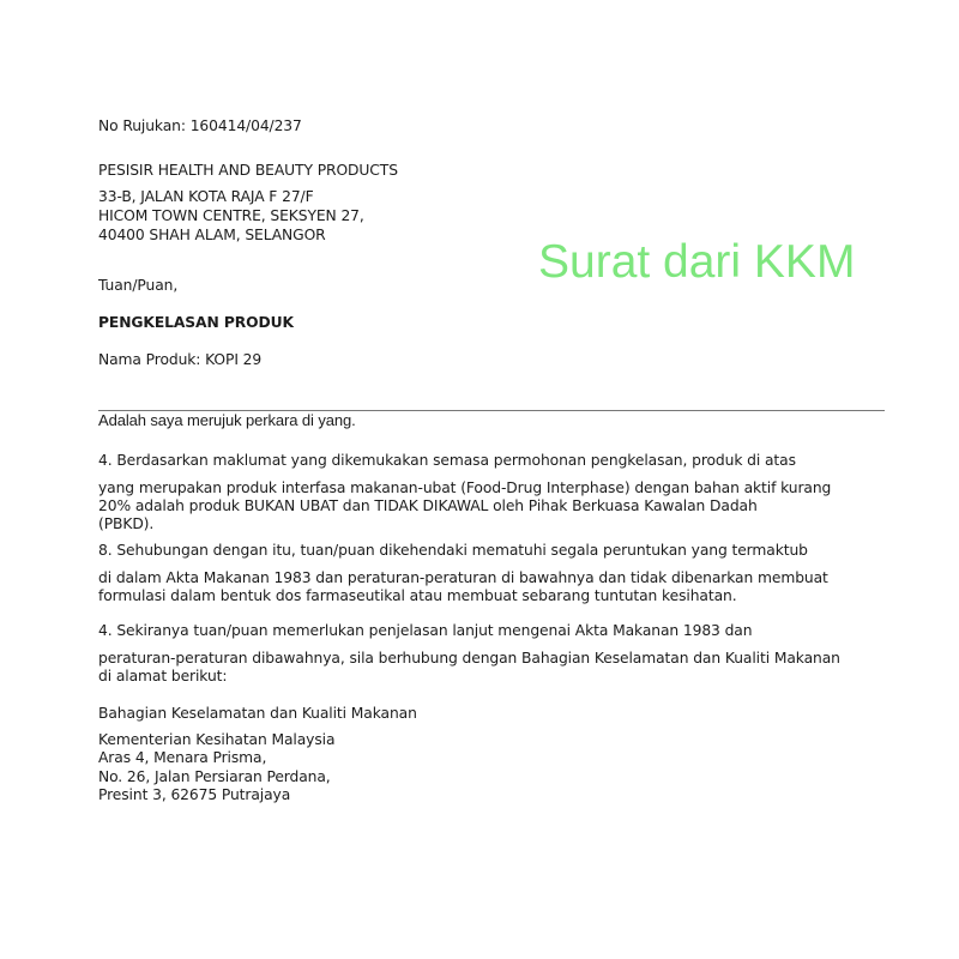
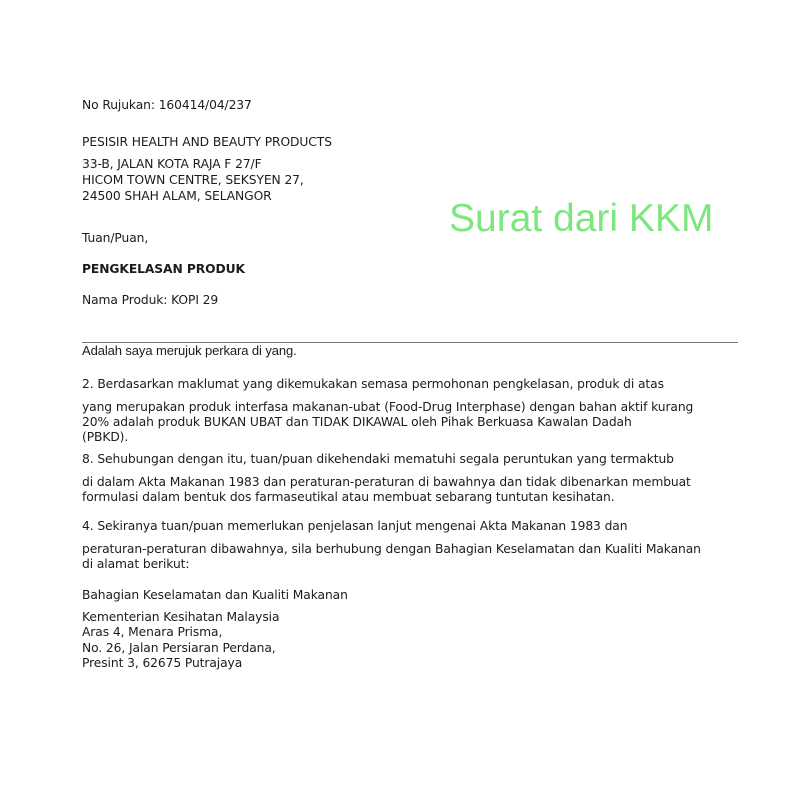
  No Rujukan: 160414/04/237
  PESISIR HEALTH AND BEAUTY PRODUCTS
  33-B, JALAN KOTA RAJA F 27/F
  HICOM TOWN CENTRE, SEKSYEN 27,
- 40400 SHAH ALAM, SELANGOR
+ 24500 SHAH ALAM, SELANGOR
  Surat dari KKM
  Tuan/Puan,
  PENGKELASAN PRODUK
  Nama Produk: KOPI 29
  Adalah saya merujuk perkara di yang.
- 4. Berdasarkan maklumat yang dikemukakan semasa permohonan pengkelasan, produk di atas
+ 2. Berdasarkan maklumat yang dikemukakan semasa permohonan pengkelasan, produk di atas
  yang merupakan produk interfasa makanan-ubat (Food-Drug Interphase) dengan bahan aktif kurang
  20% adalah produk BUKAN UBAT dan TIDAK DIKAWAL oleh Pihak Berkuasa Kawalan Dadah
  (PBKD).
  8. Sehubungan dengan itu, tuan/puan dikehendaki mematuhi segala peruntukan yang termaktub
  di dalam Akta Makanan 1983 dan peraturan-peraturan di bawahnya dan tidak dibenarkan membuat
  formulasi dalam bentuk dos farmaseutikal atau membuat sebarang tuntutan kesihatan.
  4. Sekiranya tuan/puan memerlukan penjelasan lanjut mengenai Akta Makanan 1983 dan
  peraturan-peraturan dibawahnya, sila berhubung dengan Bahagian Keselamatan dan Kualiti Makanan
  di alamat berikut:
  Bahagian Keselamatan dan Kualiti Makanan
  Kementerian Kesihatan Malaysia
  Aras 4, Menara Prisma,
  No. 26, Jalan Persiaran Perdana,
  Presint 3, 62675 Putrajaya
